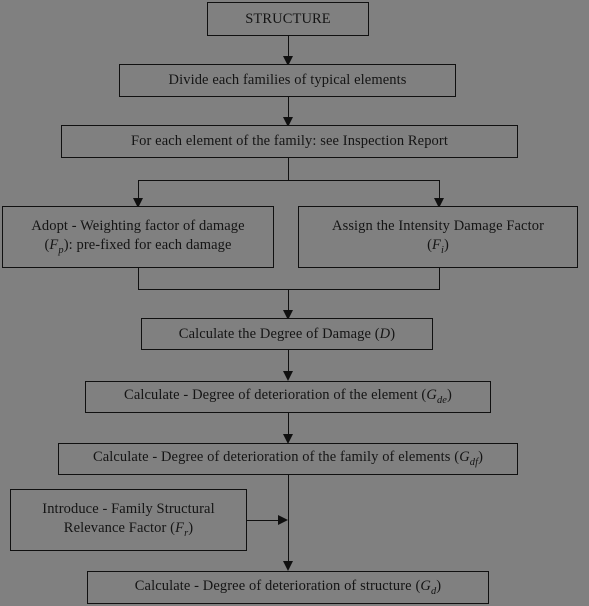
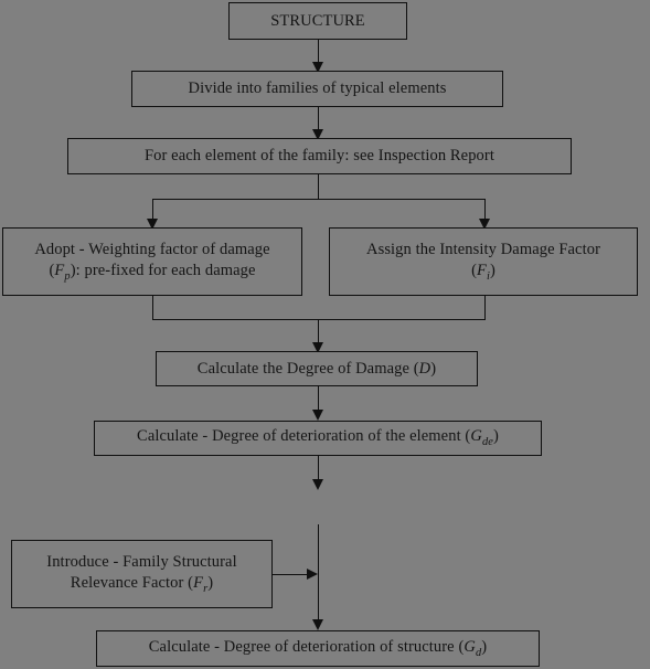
  STRUCTURE
- Divide each families of typical elements
+ Divide into families of typical elements
  For each element of the family: see Inspection Report
  Adopt - Weighting factor of damage
  (Fp): pre-fixed for each damage
  Assign the Intensity Damage Factor
  (Fi)
  Calculate the Degree of Damage (D)
  Calculate - Degree of deterioration of the element (Gde)
- Calculate - Degree of deterioration of the family of elements (Gdf)
  Introduce - Family Structural
  Relevance Factor (Fr)
  Calculate - Degree of deterioration of structure (Gd)
